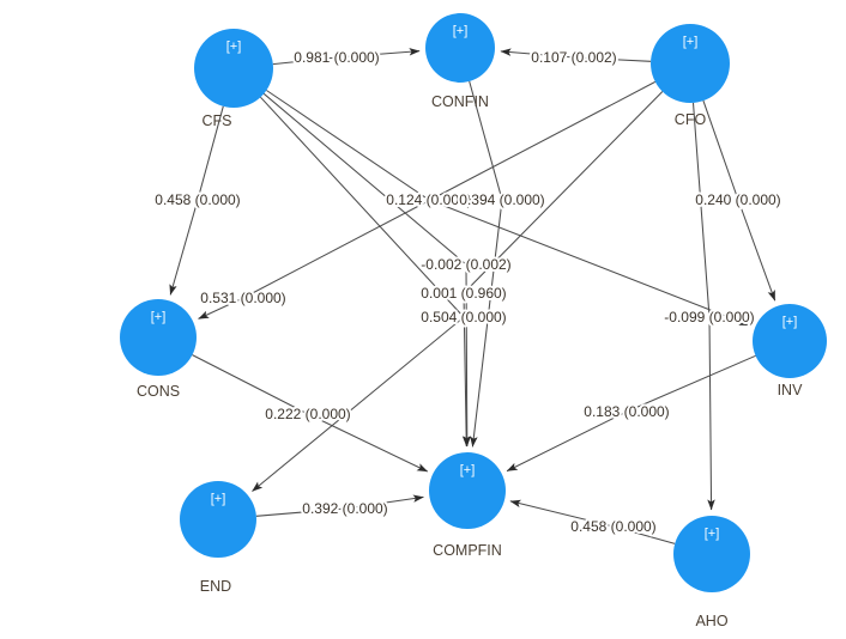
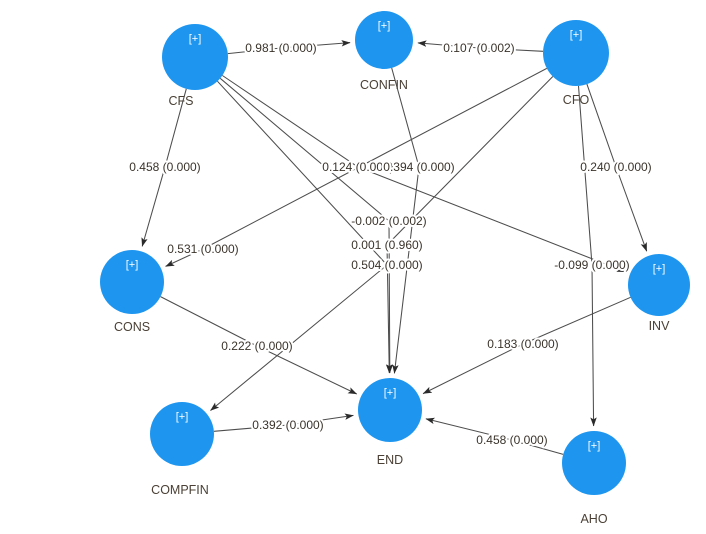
  [+]
  CFS
  [+]
  CONFIN
  [+]
  CFO
  [+]
  CONS
  [+]
  INV
  [+]
- END
+ COMPFIN
  [+]
- COMPFIN
+ END
  [+]
  AHO
  0.981 (0.000)
  0.107 (0.002)
  0.458 (0.000)
  0.531 (0.000)
  0.124 (0.000)
  0.240 (0.000)
  0.394 (0.000)
  -0.002 (0.002)
  0.001 (0.960)
  0.504 (0.000)
  -0.099 (0.000)
  0.222 (0.000)
  0.183 (0.000)
  0.392 (0.000)
  0.458 (0.000)
